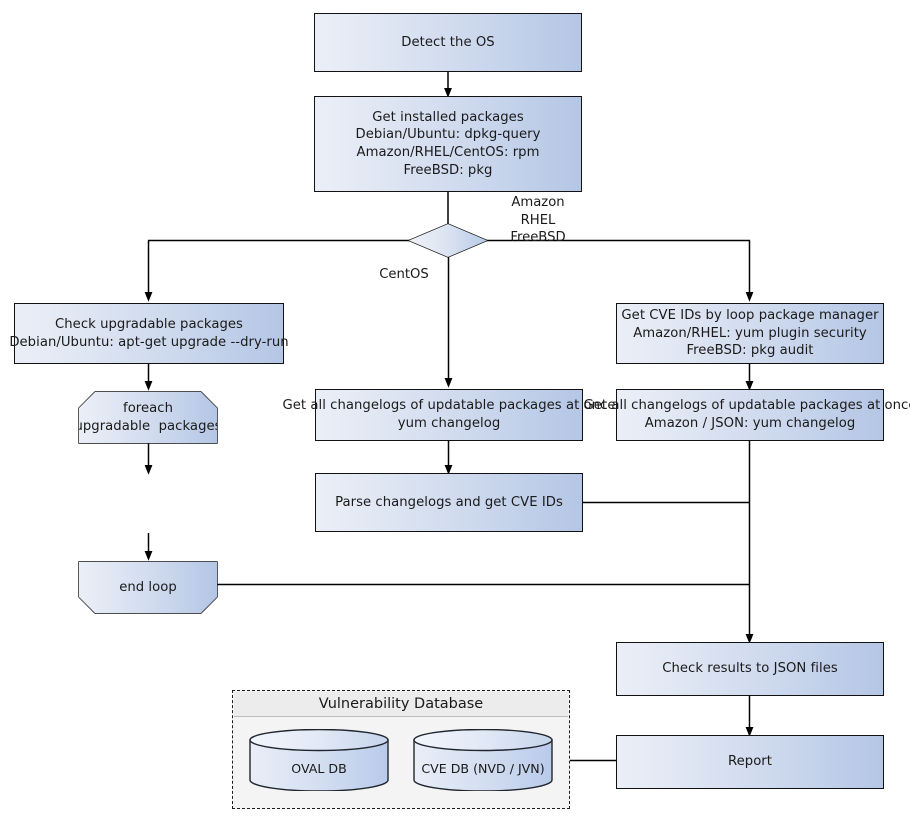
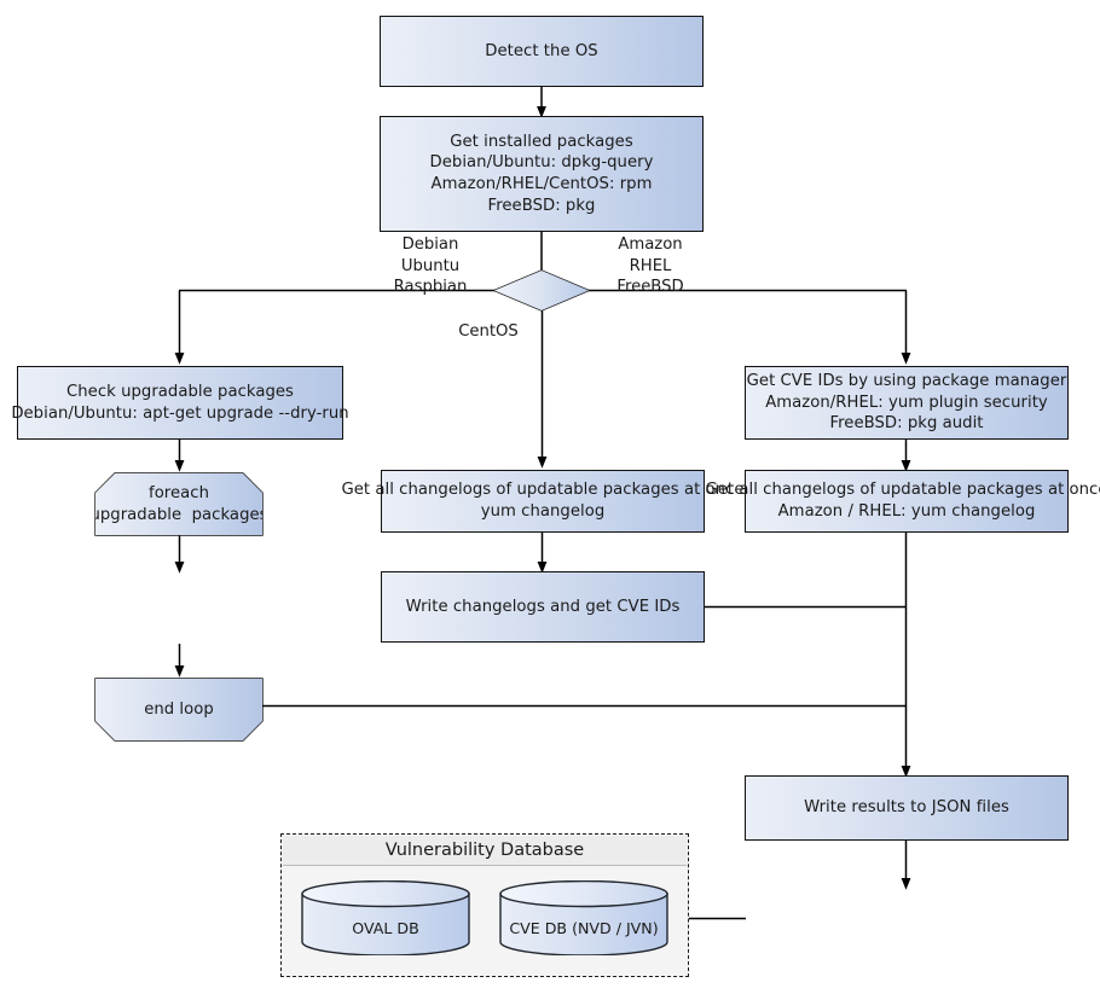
  Detect the OS
  Get installed packages
  Debian/Ubuntu: dpkg-query
  Amazon/RHEL/CentOS: rpm
  FreeBSD: pkg
+ Debian
+ Ubuntu
+ Raspbian
  Amazon
  RHEL
  FreeBSD
  CentOS
  Check upgradable packages
  Debian/Ubuntu: apt-get upgrade --dry-run
  foreach
  pgradable package
  end loop
  Get all changelogs of updatable packages at once
  yum changelog
- Parse changelogs and get CVE IDs
+ Write changelogs and get CVE IDs
- Get CVE IDs by loop package manager
+ Get CVE IDs by using package manager
  Amazon/RHEL: yum plugin security
  FreeBSD: pkg audit
  Get all changelogs of updatable packages at onc
- Amazon / JSON: yum changelog
+ Amazon / RHEL: yum changelog
- Check results to JSON files
+ Write results to JSON files
- Report
  Vulnerability Database
  OVAL DB
  CVE DB (NVD / JVN)
